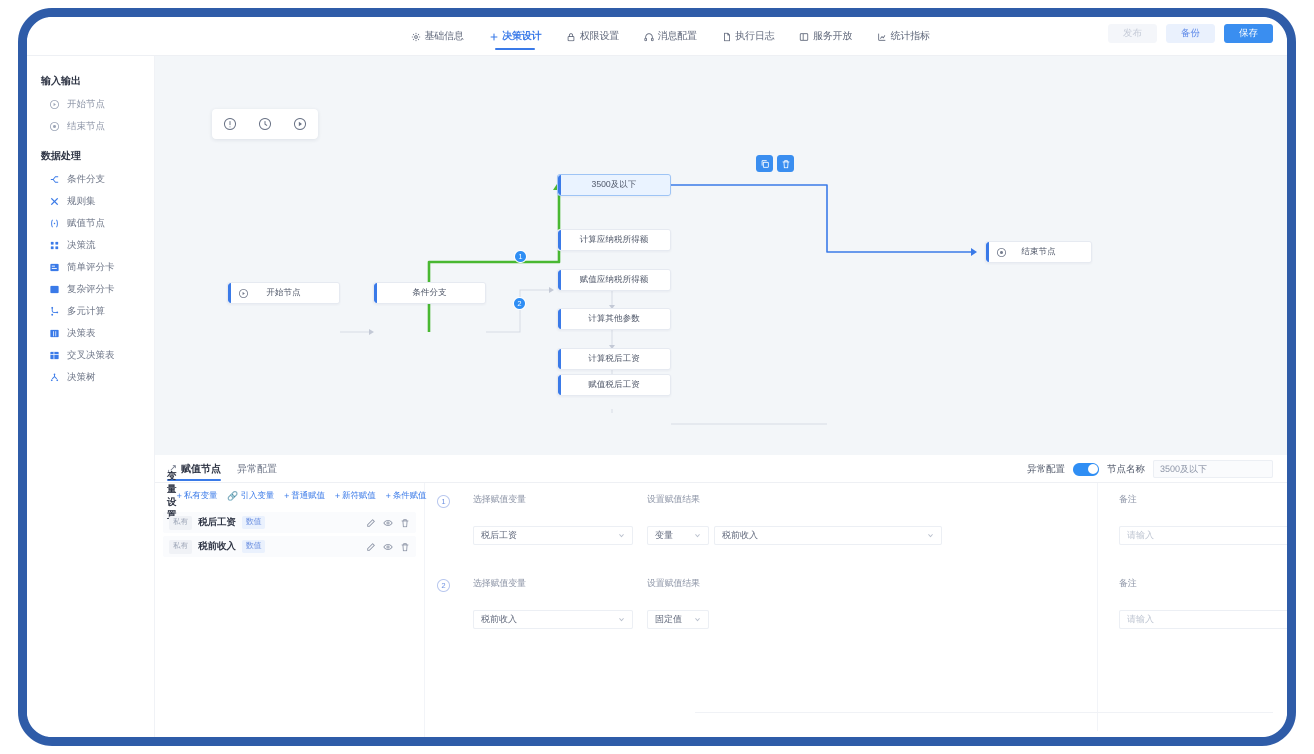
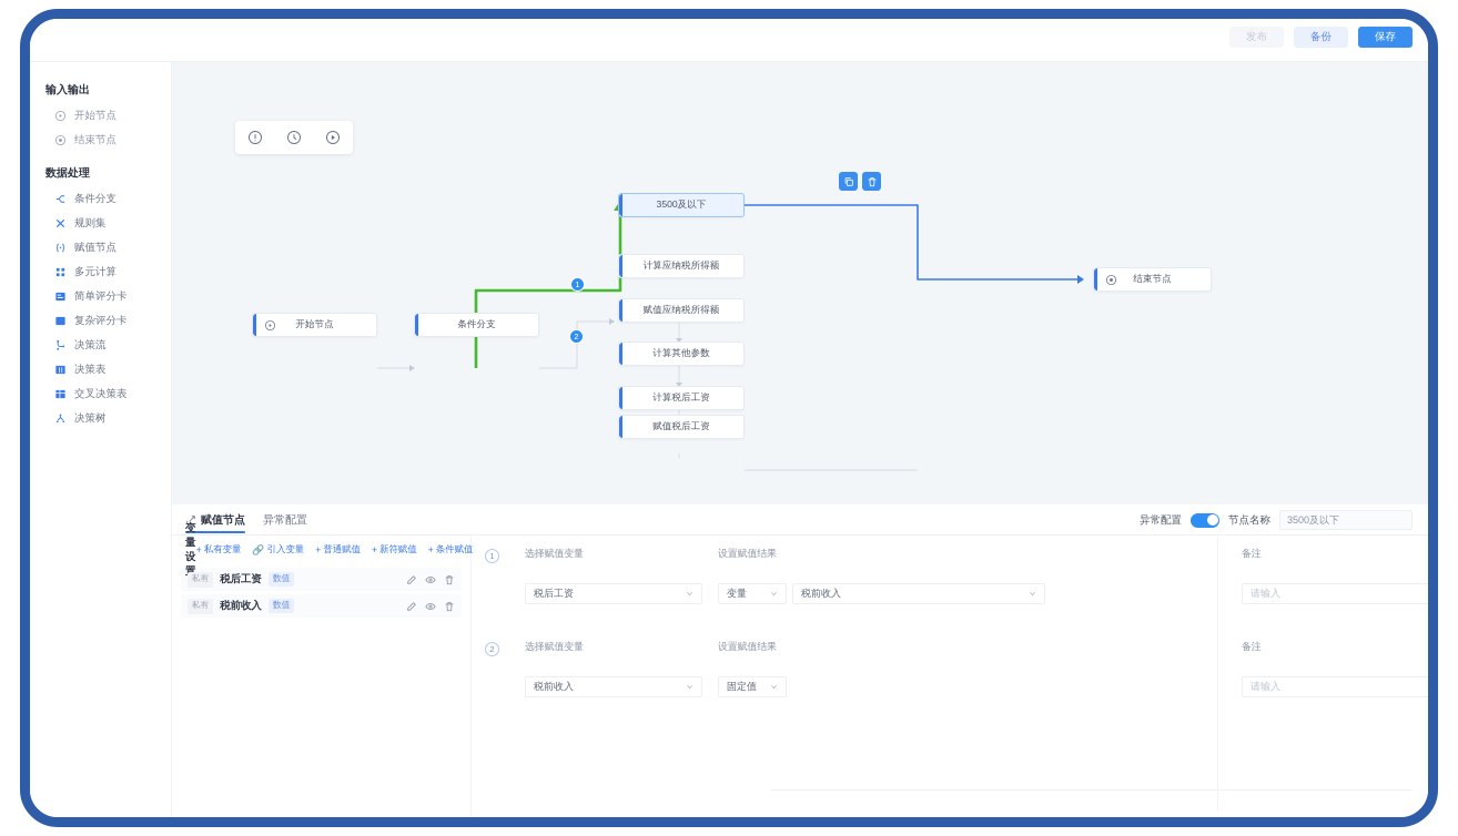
- 基础信息
- 决策设计
- 权限设置
- 消息配置
- 执行日志
- 服务开放
- 统计指标
  发布
  备份
  保存
  输入输出
  开始节点
  结束节点
  数据处理
  条件分支
  规则集
  赋值节点
- 决策流
+ 多元计算
  简单评分卡
  复杂评分卡
- 多元计算
+ 决策流
  决策表
  交叉决策表
  决策树
  开始节点
  条件分支
  3500及以下
  计算应纳税所得额
  赋值应纳税所得额
  计算其他参数
  计算税后工资
  赋值税后工资
  结束节点
  1
  2
  赋值节点
  异常配置
  异常配置
  节点名称
  3500及以下
  变量设
  +
  私有变量
  🔗
  引入变量
  +
  普通赋值
  +
  新符赋值
  +
  条件赋值
  私有
  税后工资
  数值
  私有
  税前收入
  数值
  1
  选择赋值变量
  税后工资
  设置赋值结果
  变量
  税前收入
  备注
  请输入
  2
  选择赋值变量
  税前收入
  设置赋值结果
  固定值
  备注
  请输入
